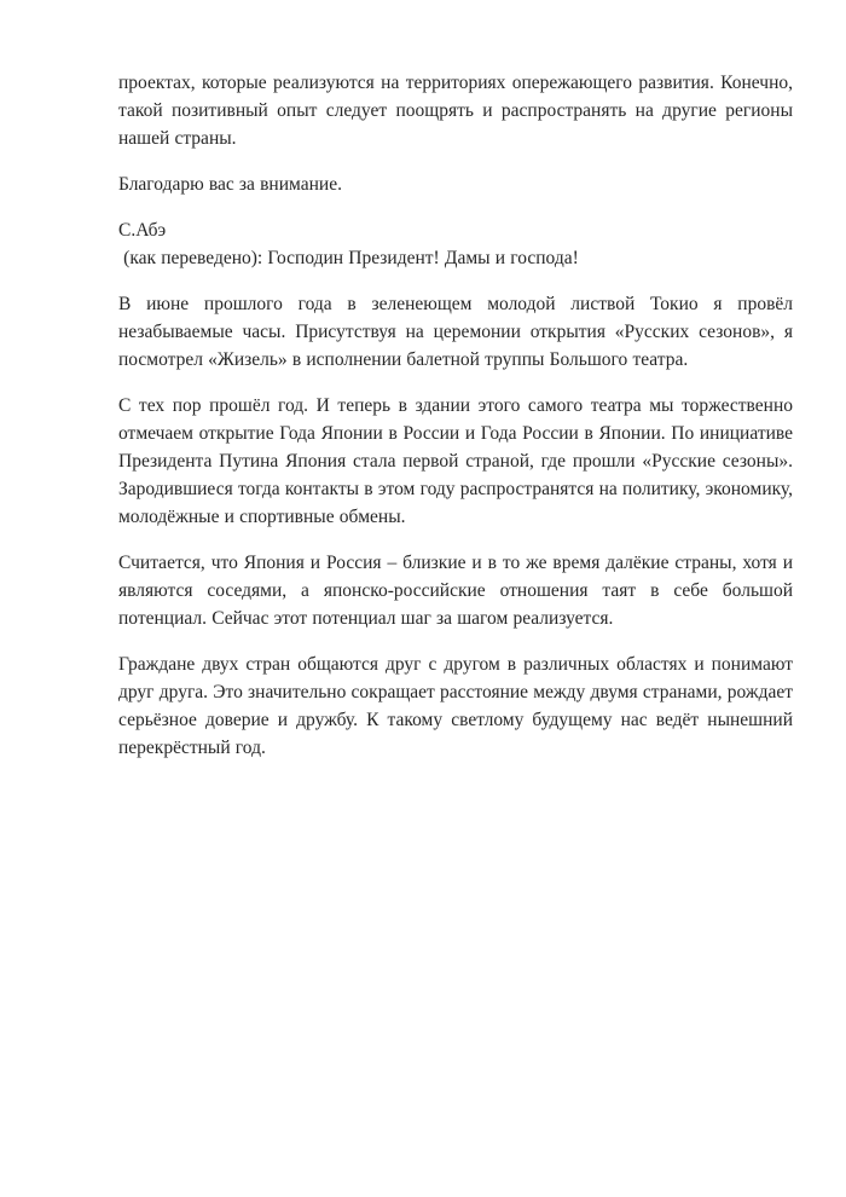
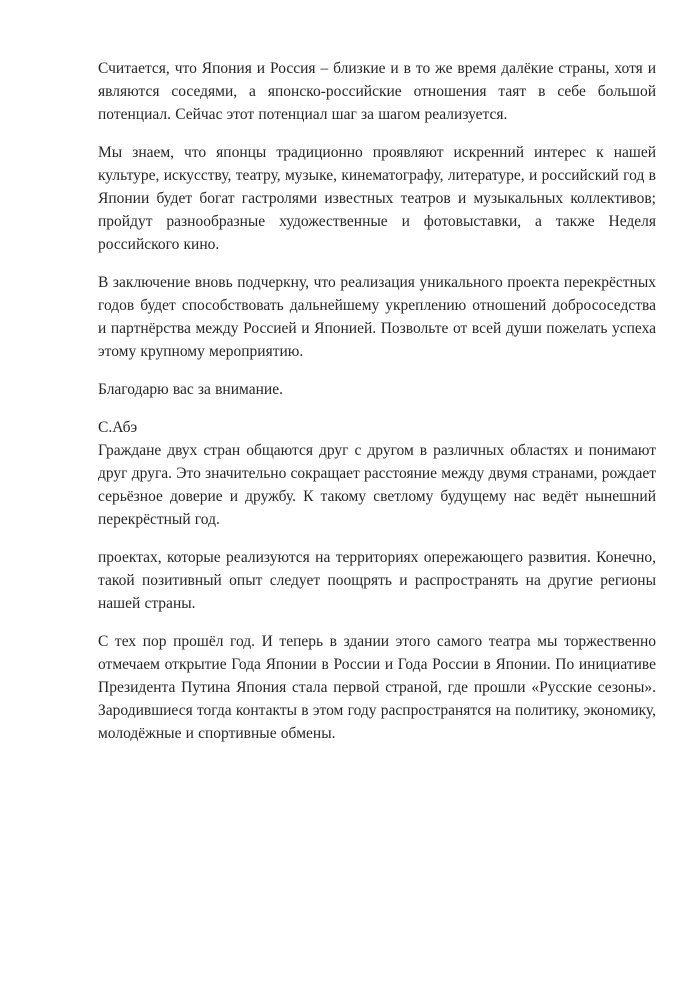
- проектах, которые реализуются на территориях опережающего развития. Конечно, такой позитивный опыт следует поощрять и распространять на другие регионы нашей страны.
+ Считается, что Япония и Россия – близкие и в то же время далёкие страны, хотя и являются соседями, а японско-российские отношения таят в себе большой потенциал. Сейчас этот потенциал шаг за шагом реализуется.
+ Мы знаем, что японцы традиционно проявляют искренний интерес к нашей культуре, искусству, театру, музыке, кинематографу, литературе, и российский год в Японии будет богат гастролями известных театров и музыкальных коллективов; пройдут разнообразные художественные и фотовыставки, а также Неделя российского кино.
+ В заключение вновь подчеркну, что реализация уникального проекта перекрёстных годов будет способствовать дальнейшему укреплению отношений добрососедства и партнёрства между Россией и Японией. Позвольте от всей души пожелать успеха этому крупному мероприятию.
  Благодарю вас за внимание.
  С.Абэ
- (как переведено): Господин Президент! Дамы и господа!
- В июне прошлого года в зеленеющем молодой листвой Токио я провёл незабываемые часы. Присутствуя на церемонии открытия «Русских сезонов», я посмотрел «Жизель» в исполнении балетной труппы Большого театра.
- С тех пор прошёл год. И теперь в здании этого самого театра мы торжественно отмечаем открытие Года Японии в России и Года России в Японии. По инициативе Президента Путина Япония стала первой страной, где прошли «Русские сезоны». Зародившиеся тогда контакты в этом году распространятся на политику, экономику, молодёжные и спортивные обмены.
+ Граждане двух стран общаются друг с другом в различных областях и понимают друг друга. Это значительно сокращает расстояние между двумя странами, рождает серьёзное доверие и дружбу. К такому светлому будущему нас ведёт нынешний перекрёстный год.
- Считается, что Япония и Россия – близкие и в то же время далёкие страны, хотя и являются соседями, а японско-российские отношения таят в себе большой потенциал. Сейчас этот потенциал шаг за шагом реализуется.
+ проектах, которые реализуются на территориях опережающего развития. Конечно, такой позитивный опыт следует поощрять и распространять на другие регионы нашей страны.
- Граждане двух стран общаются друг с другом в различных областях и понимают друг друга. Это значительно сокращает расстояние между двумя странами, рождает серьёзное доверие и дружбу. К такому светлому будущему нас ведёт нынешний перекрёстный год.
+ С тех пор прошёл год. И теперь в здании этого самого театра мы торжественно отмечаем открытие Года Японии в России и Года России в Японии. По инициативе Президента Путина Япония стала первой страной, где прошли «Русские сезоны». Зародившиеся тогда контакты в этом году распространятся на политику, экономику, молодёжные и спортивные обмены.
